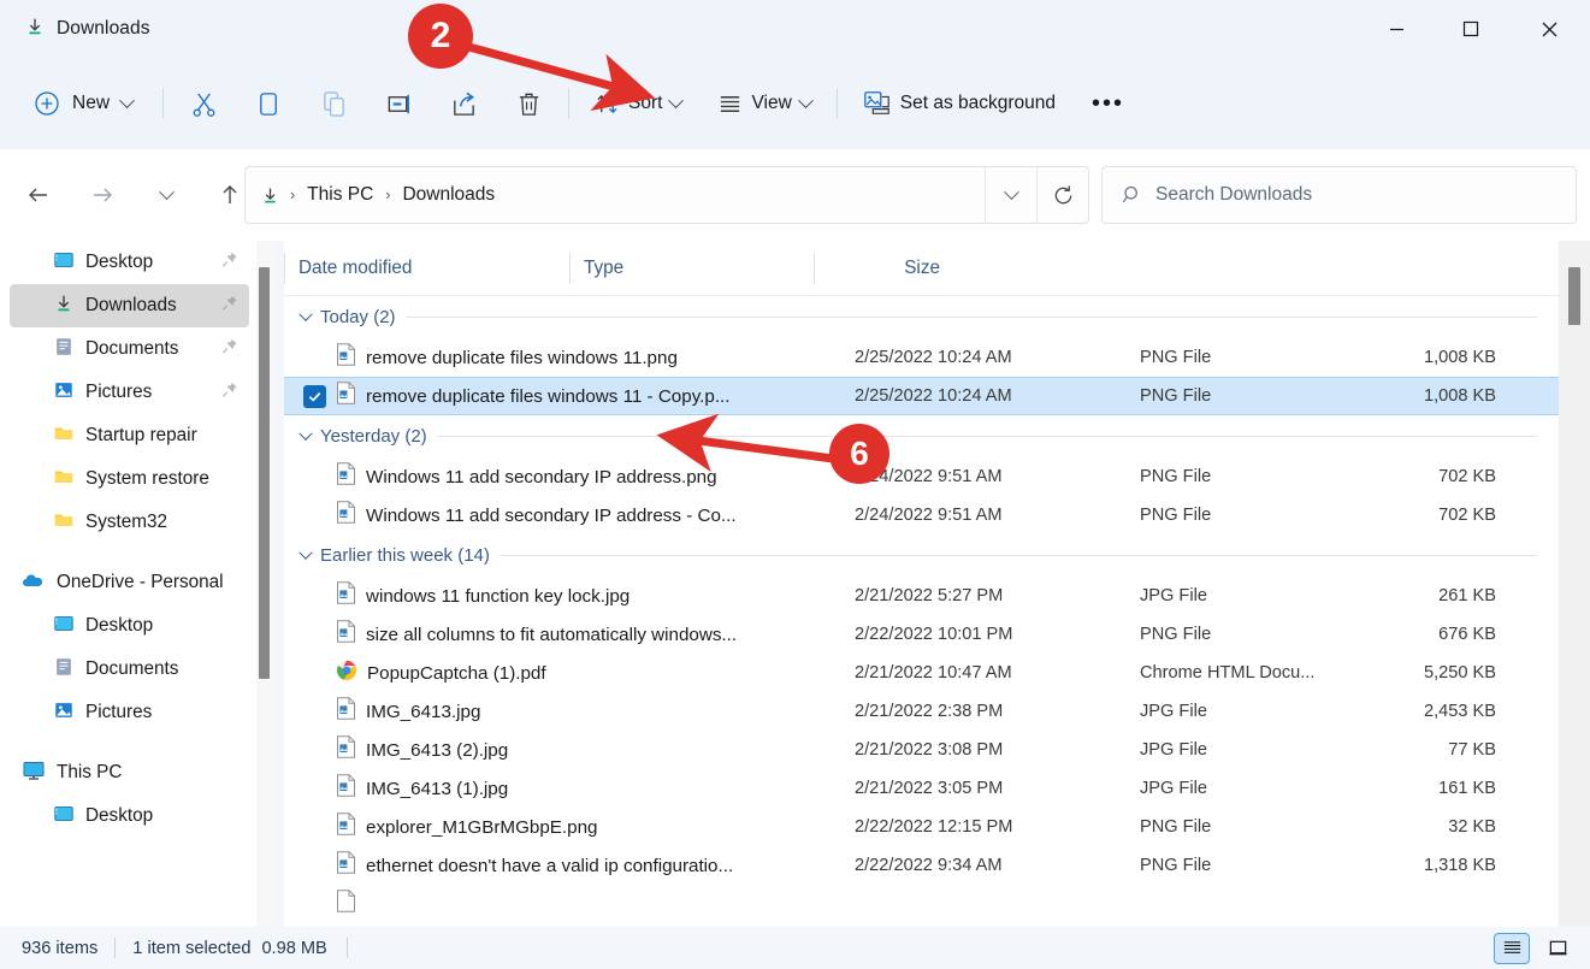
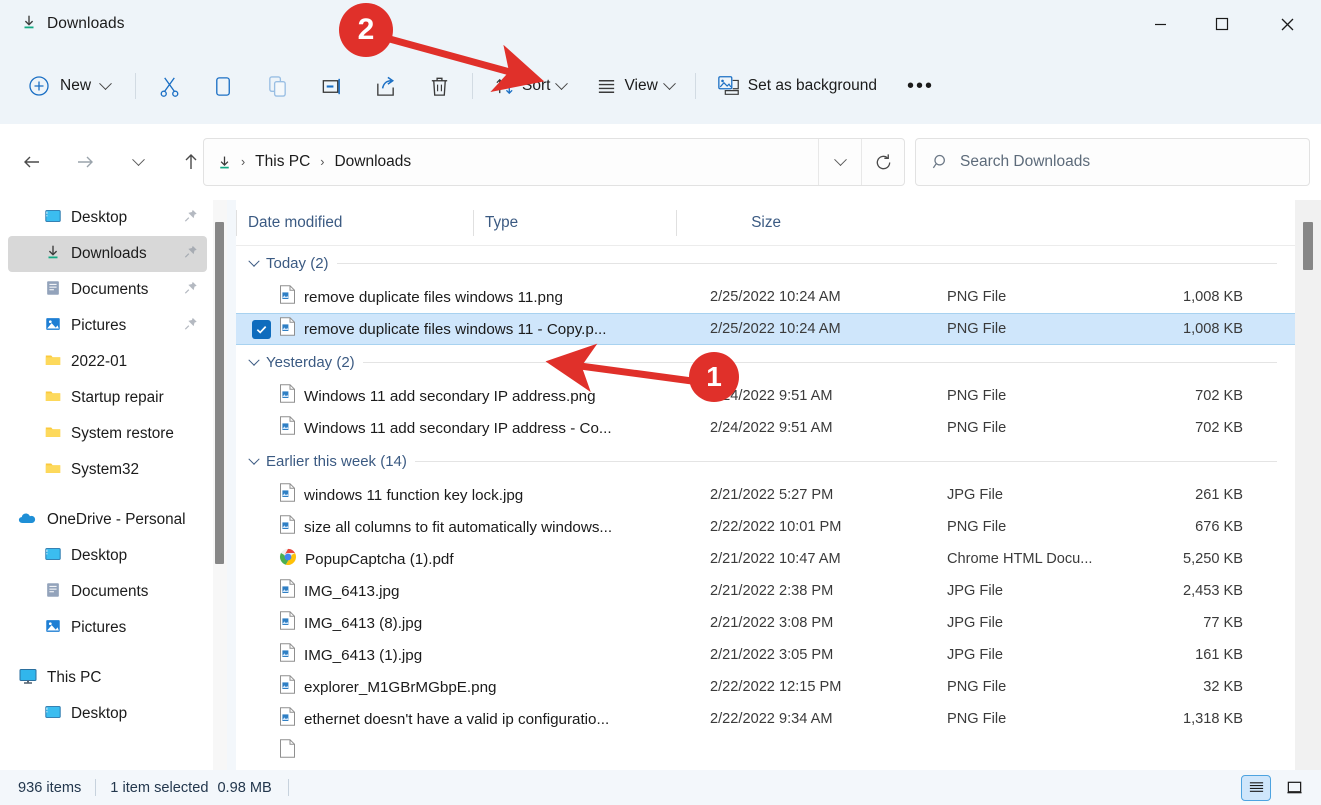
  Downloads
  New
  Sort
  View
  Set as background
  •••
  ›
  This PC
  ›
  Downloads
  Search Downloads
  Desktop
  Downloads
  Documents
  Pictures
+ 2022-01
  Startup repair
  System restore
  System32
  OneDrive - Personal
  Desktop
  Documents
  Pictures
  This PC
  Desktop
  Date modified
  Type
  Size
  Today (2)
  remove duplicate files windows 11.png
  2/25/2022 10:24 AM
  PNG File
  1,008 KB
  remove duplicate files windows 11 - Copy.p...
  2/25/2022 10:24 AM
  PNG File
  1,008 KB
  Yesterday (2)
  Windows 11 add secondary IP address.png
  4/2022 9:51 AM
  PNG File
  702 KB
  Windows 11 add secondary IP address - Co...
  2/24/2022 9:51 AM
  PNG File
  702 KB
  Earlier this week (14)
  windows 11 function key lock.jpg
  2/21/2022 5:27 PM
  JPG File
  261 KB
  size all columns to fit automatically windows...
  2/22/2022 10:01 PM
  PNG File
  676 KB
  PopupCaptcha (1).pdf
  2/21/2022 10:47 AM
  Chrome HTML Docu...
  5,250 KB
  IMG_6413.jpg
  2/21/2022 2:38 PM
  JPG File
  2,453 KB
- IMG_6413 (2).jpg
+ IMG_6413 (8).jpg
  2/21/2022 3:08 PM
  JPG File
  77 KB
  IMG_6413 (1).jpg
  2/21/2022 3:05 PM
  JPG File
  161 KB
  explorer_M1GBrMGbpE.png
  2/22/2022 12:15 PM
  PNG File
  32 KB
  ethernet doesn't have a valid ip configuratio...
  2/22/2022 9:34 AM
  PNG File
  1,318 KB
  936 items
  1 item selected
  0.98 MB
  2
- 6
+ 1
